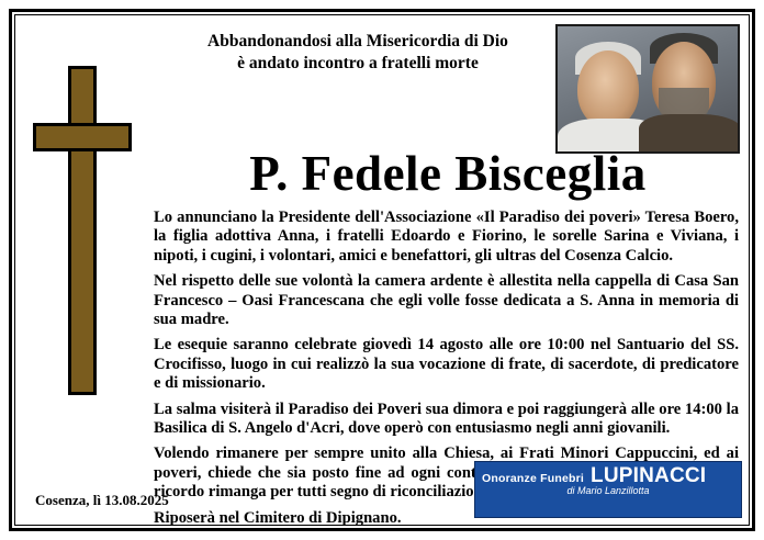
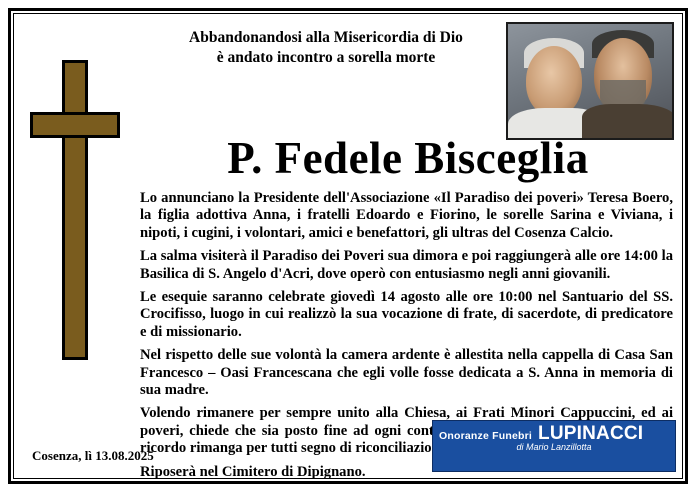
  Abbandonandosi alla Misericordia di Dio
- è andato incontro a fratelli morte
+ è andato incontro a sorella morte
  P. Fedele Bisceglia
  Lo annunciano la Presidente dell'Associazione «Il Paradiso dei poveri» Teresa Boero, la figlia adottiva Anna, i fratelli Edoardo e Fiorino, le sorelle Sarina e Viviana, i nipoti, i cugini, i volontari, amici e benefattori, gli ultras del Cosenza Calcio.
- Nel rispetto delle sue volontà la camera ardente è allestita nella cappella di Casa San Francesco – Oasi Francescana che egli volle fosse dedicata a S. Anna in memoria di sua madre.
+ La salma visiterà il Paradiso dei Poveri sua dimora e poi raggiungerà alle ore 14:00 la Basilica di S. Angelo d'Acri, dove operò con entusiasmo negli anni giovanili.
  Le esequie saranno celebrate giovedì 14 agosto alle ore 10:00 nel Santuario del SS. Crocifisso, luogo in cui realizzò la sua vocazione di frate, di sacerdote, di predicatore e di missionario.
- La salma visiterà il Paradiso dei Poveri sua dimora e poi raggiungerà alle ore 14:00 la Basilica di S. Angelo d'Acri, dove operò con entusiasmo negli anni giovanili.
+ Nel rispetto delle sue volontà la camera ardente è allestita nella cappella di Casa San Francesco – Oasi Francescana che egli volle fosse dedicata a S. Anna in memoria di sua madre.
  Volendo rimanere per sempre unito alla Chiesa, ai Frati Minori Cappuccini, ed ai poveri, chiede che sia posto fine ad ogni con ricordo rimanga per tutti segno di riconciliazio
  Riposerà nel Cimitero di Dipignano.
  Cosenza, lì 13.08.2025
  Onoranze Funebri
  LUPINACCI
  di Mario Lanzillotta
